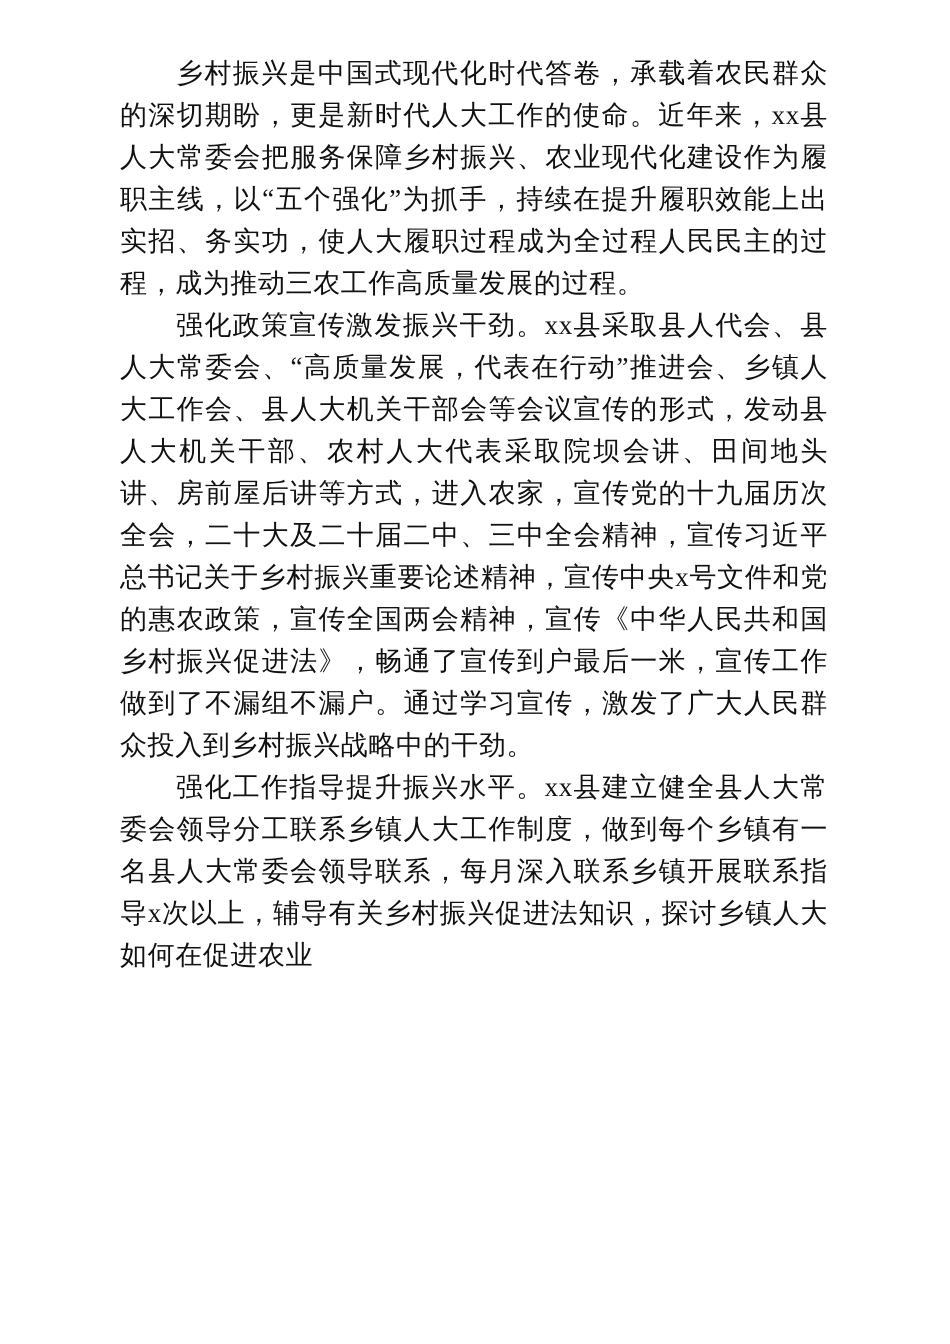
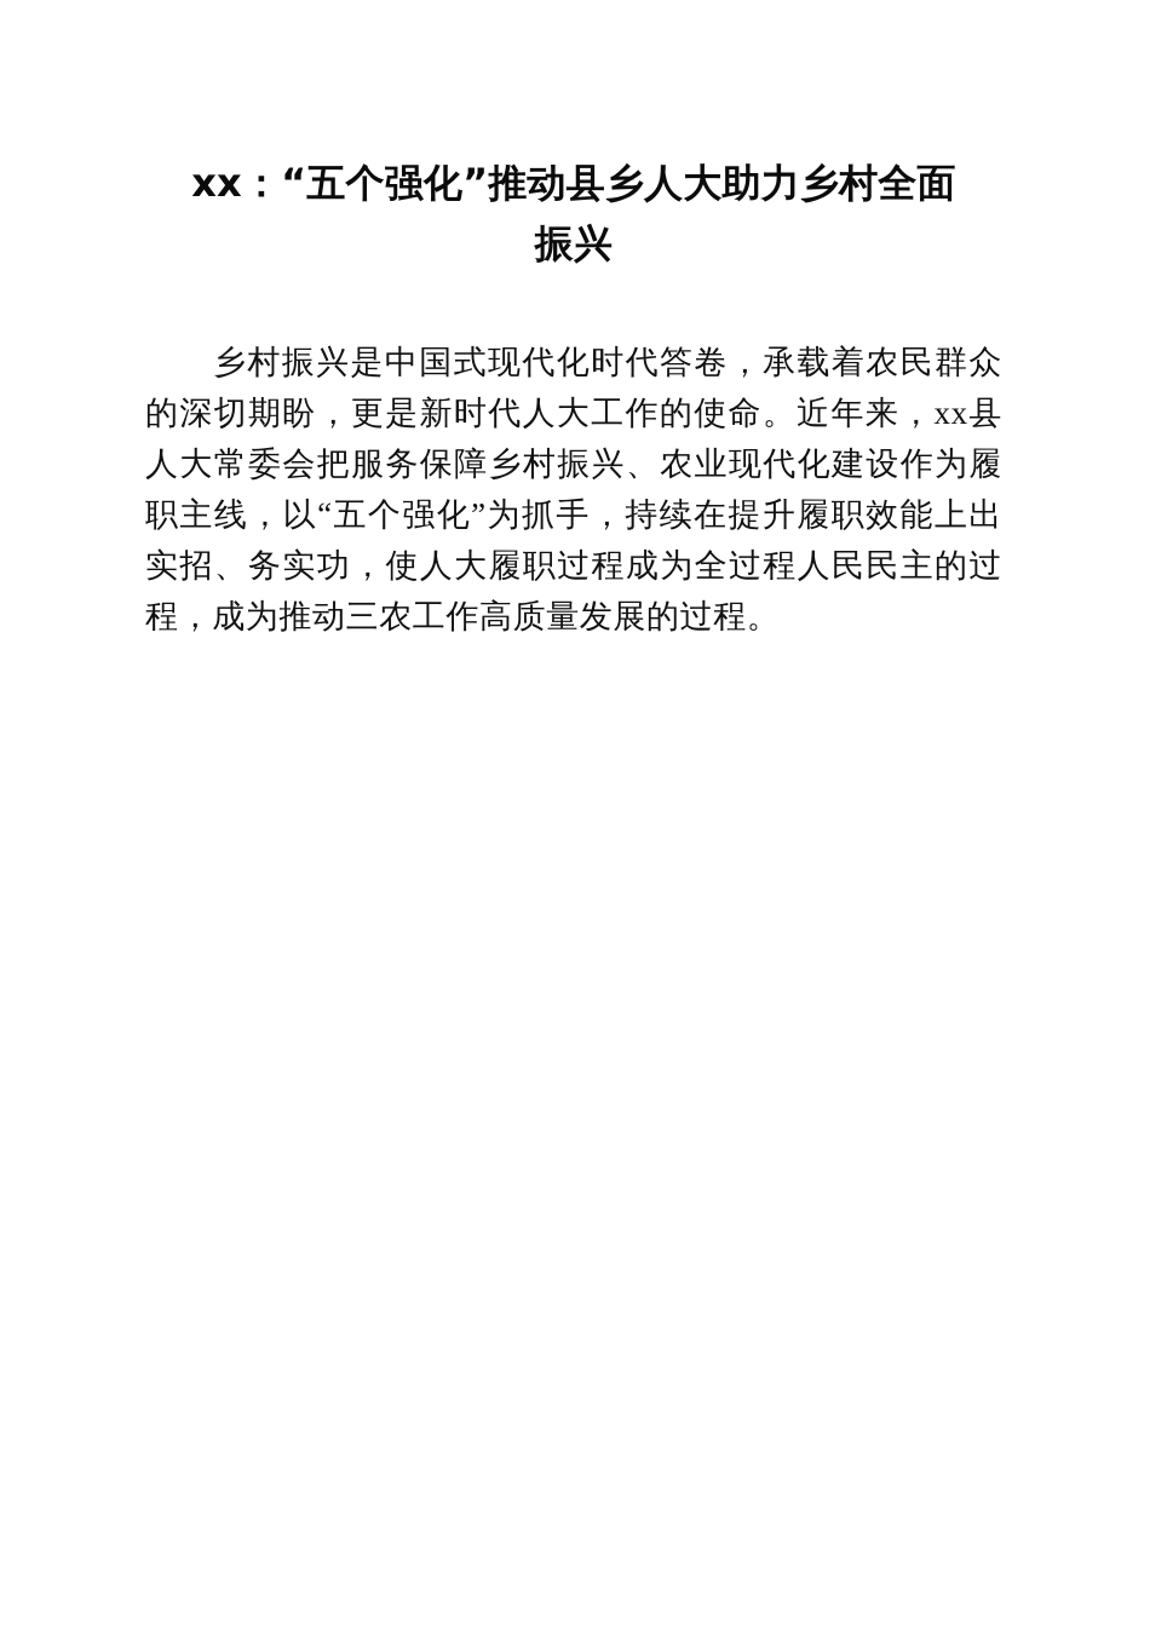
+ xx：“五个强化”推动县乡人大助力乡村全面
+ 振兴
  乡村振兴是中国式现代化时代答卷，承载着农民群众的深切期盼，更是新时代人大工作的使命。近年来，xx县人大常委会把服务保障乡村振兴、农业现代化建设作为履职主线，以“五个强化”为抓手，持续在提升履职效能上出实招、务实功，使人大履职过程成为全过程人民民主的过程，成为推动三农工作高质量发展的过程。
- 强化政策宣传激发振兴干劲。xx县采取县人代会、县人大常委会、“高质量发展，代表在行动”推进会、乡镇人大工作会、县人大机关干部会等会议宣传的形式，发动县人大机关干部、农村人大代表采取院坝会讲、田间地头讲、房前屋后讲等方式，进入农家，宣传党的十九届历次全会，二十大及二十届二中、三中全会精神，宣传习近平总书记关于乡村振兴重要论述精神，宣传中央x号文件和党的惠农政策，宣传全国两会精神，宣传《中华人民共和国乡村振兴促进法》，畅通了宣传到户最后一米，宣传工作做到了不漏组不漏户。通过学习宣传，激发了广大人民群众投入到乡村振兴战略中的干劲。
- 强化工作指导提升振兴水平。xx县建立健全县人大常委会领导分工联系乡镇人大工作制度，做到每个乡镇有一名县人大常委会领导联系，每月深入联系乡镇开展联系指导x次以上，辅导有关乡村振兴促进法知识，探讨乡镇人大如何在促进农业
